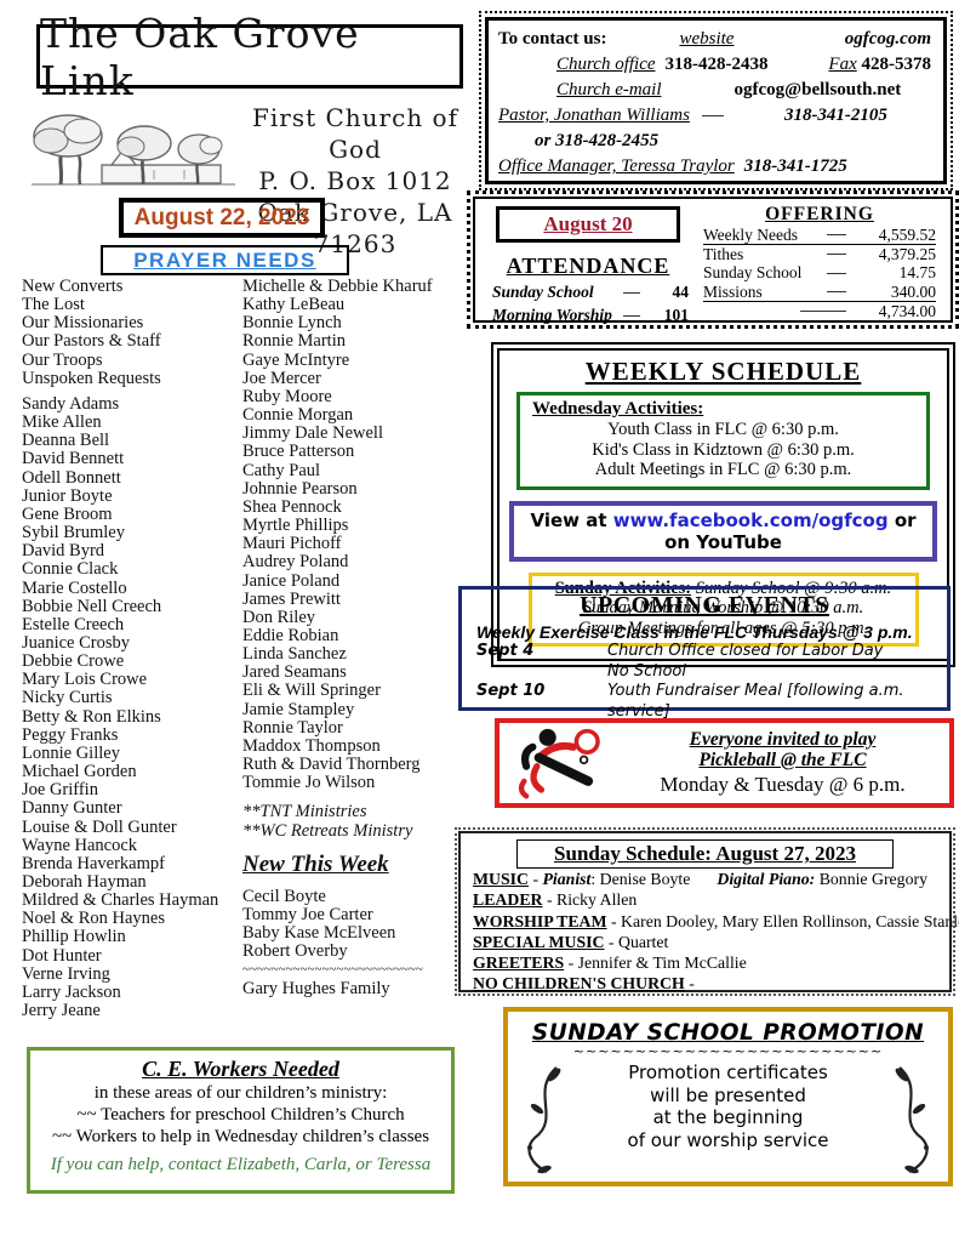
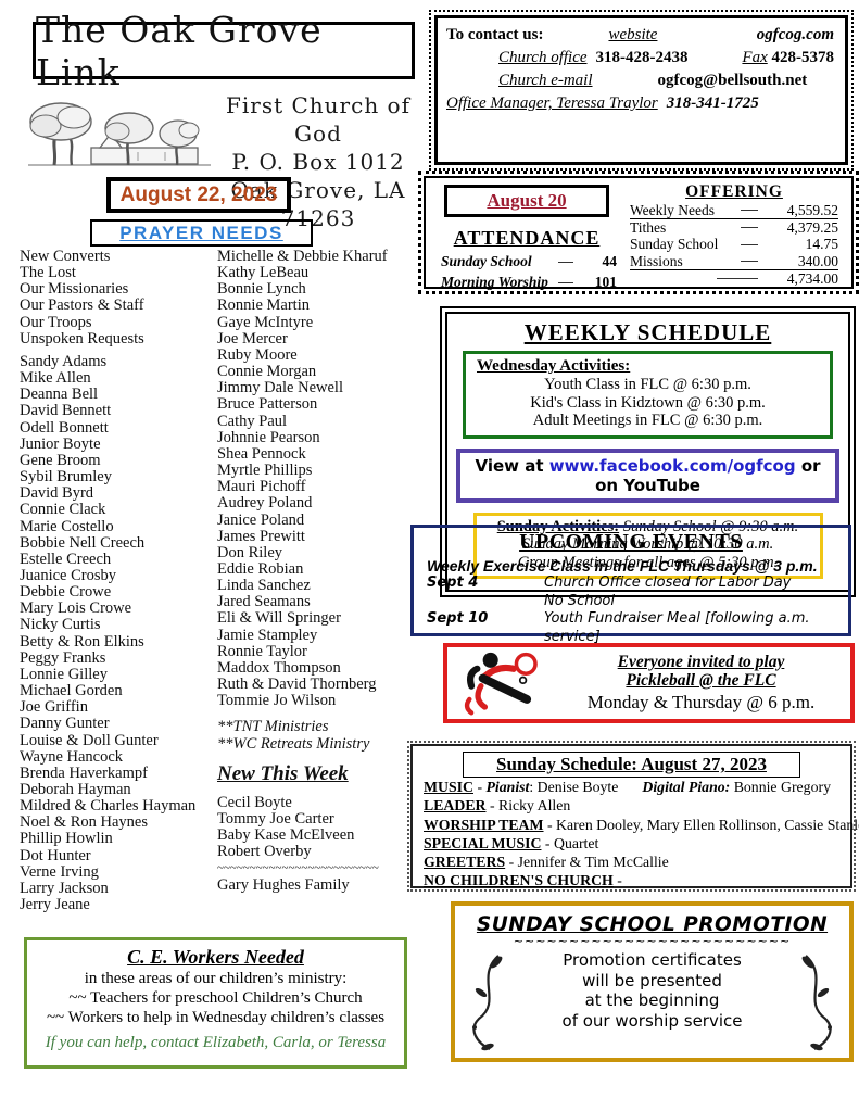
  The Oak Grove Link
  First Church of God
  P. O. Box 1012
  Oak Grove, LA 71263
  To contact us:
  website
  ogfcog.com
  Church office
  318-428-2438
  Fax 428-5378
  Church e-mail
  ogfcog@bellsouth.net
- Pastor, Jonathan Williams
- 318-341-2105
- or 318-428-2455
  Office Manager, Teressa Traylor
  318-341-1725
  August 22, 2023
  PRAYER NEEDS
  New Converts
  The Lost
  Our Missionaries
  Our Pastors & Staff
  Our Troops
  Unspoken Requests
  Sandy Adams
  Mike Allen
  Deanna Bell
  David Bennett
  Odell Bonnett
  Junior Boyte
  Gene Broom
  Sybil Brumley
  David Byrd
  Connie Clack
  Marie Costello
  Bobbie Nell Creech
  Estelle Creech
  Juanice Crosby
  Debbie Crowe
  Mary Lois Crowe
  Nicky Curtis
  Betty & Ron Elkins
  Peggy Franks
  Lonnie Gilley
  Michael Gorden
  Joe Griffin
  Danny Gunter
  Louise & Doll Gunter
  Wayne Hancock
  Brenda Haverkampf
  Deborah Hayman
  Mildred & Charles Hayman
  Noel & Ron Haynes
  Phillip Howlin
  Dot Hunter
  Verne Irving
  Larry Jackson
  Jerry Jeane
  Michelle & Debbie Kharuf
  Kathy LeBeau
  Bonnie Lynch
  Ronnie Martin
  Gaye McIntyre
  Joe Mercer
  Ruby Moore
  Connie Morgan
  Jimmy Dale Newell
  Bruce Patterson
  Cathy Paul
  Johnnie Pearson
  Shea Pennock
  Myrtle Phillips
  Mauri Pichoff
  Audrey Poland
  Janice Poland
  James Prewitt
  Don Riley
  Eddie Robian
  Linda Sanchez
  Jared Seamans
  Eli & Will Springer
  Jamie Stampley
  Ronnie Taylor
  Maddox Thompson
  Ruth & David Thornberg
  Tommie Jo Wilson
  **TNT Ministries
  **WC Retreats Ministry
  New This Week
  Cecil Boyte
  Tommy Joe Carter
  Baby Kase McElveen
  Robert Overby
  ~~~~~~~~~~~~~~~~~~~~~~~~~
  Gary Hughes Family
  August 20
  ATTENDANCE
  Sunday School
  44
  Morning Worship
  101
  OFFERING
  Weekly Needs
  4,559.52
  Tithes
  4,379.25
  Sunday School
  14.75
  Missions
  340.00
  4,734.00
  WEEKLY SCHEDULE
  Wednesday Activities:
  Youth Class in FLC @ 6:30 p.m.
  Kid's Class in Kidztown @ 6:30 p.m.
  Adult Meetings in FLC @ 6:30 p.m.
  View at www.facebook.com/ogfcog or on YouTube
  Sunday Activities: Sunday School @ 9:30 a.m.
  Sunday Morning Worship @ 10:30 a.m.
  Group Meetings for all ages @ 5:30 p.m.
  UPCOMING EVENTS
  Weekly Exercise Class in the FLC Thursdays @ 3 p.m.
  Sept 4
  Church Office closed for Labor Day
  No School
  Sept 10
  Youth Fundraiser Meal [following a.m. service]
  Everyone invited to play
  Pickleball @ the FLC
- Monday & Tuesday @ 6 p.m.
+ Monday & Thursday @ 6 p.m.
  Sunday Schedule: August 27, 2023
  MUSIC - Pianist: Denise Boyte Digital Piano: Bonnie Gregory
  LEADER - Ricky Allen
  WORSHIP TEAM - Karen Dooley, Mary Ellen Rollinson, Cassie Stanl
  SPECIAL MUSIC - Quartet
  GREETERS - Jennifer & Tim McCallie
  NO CHILDREN'S CHURCH -
  SUNDAY SCHOOL PROMOTION
  ~~~~~~~~~~~~~~~~~~~~~~~~~
  Promotion certificates
  will be presented
  at the beginning
  of our worship service
  C. E. Workers Needed
  in these areas of our children’s ministry:
  ~~ Teachers for preschool Children’s Church
  ~~ Workers to help in Wednesday children’s classes
  If you can help, contact Elizabeth, Carla, or Teressa
